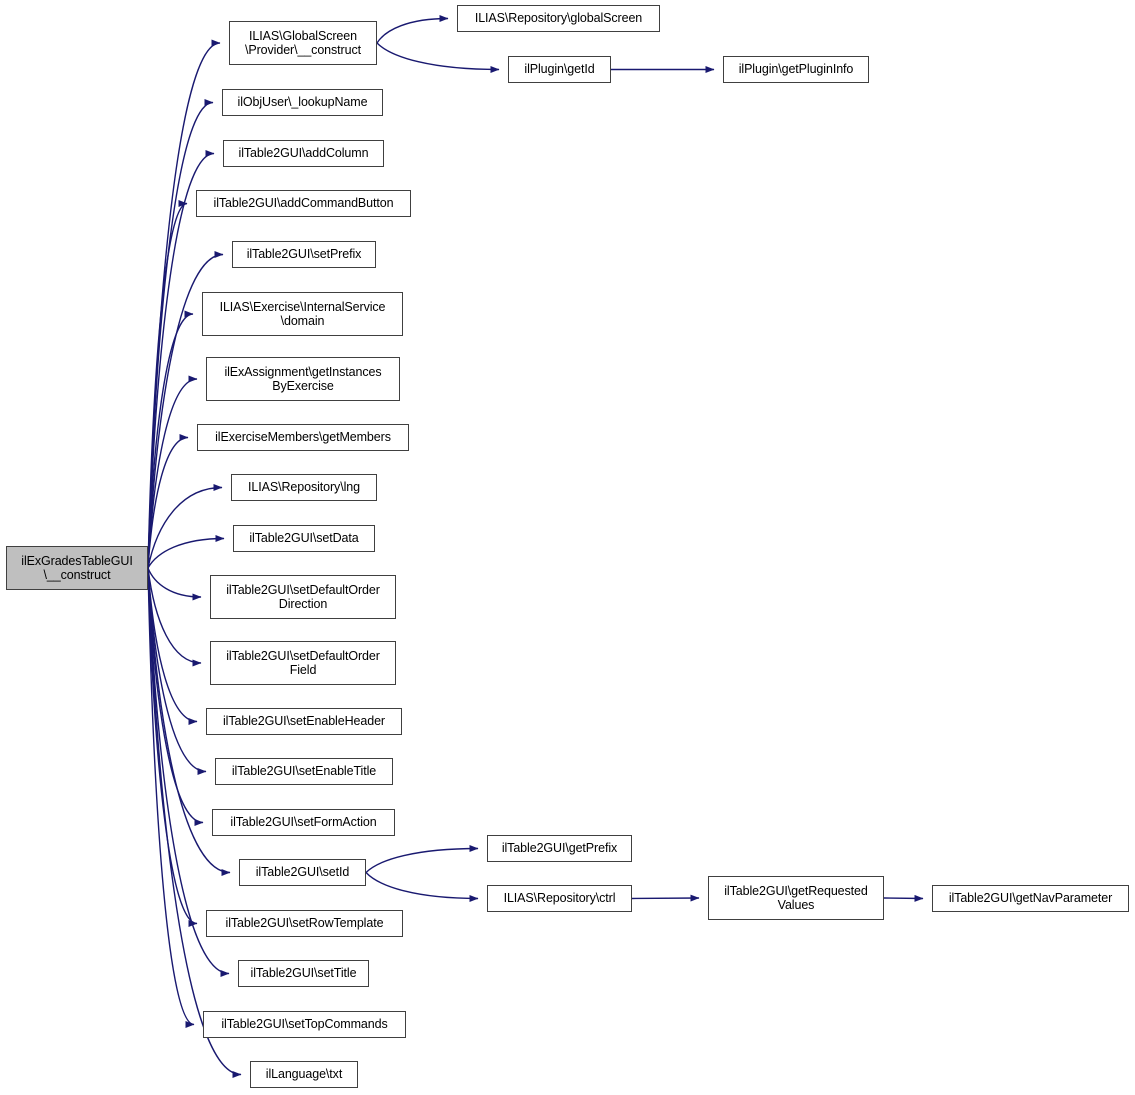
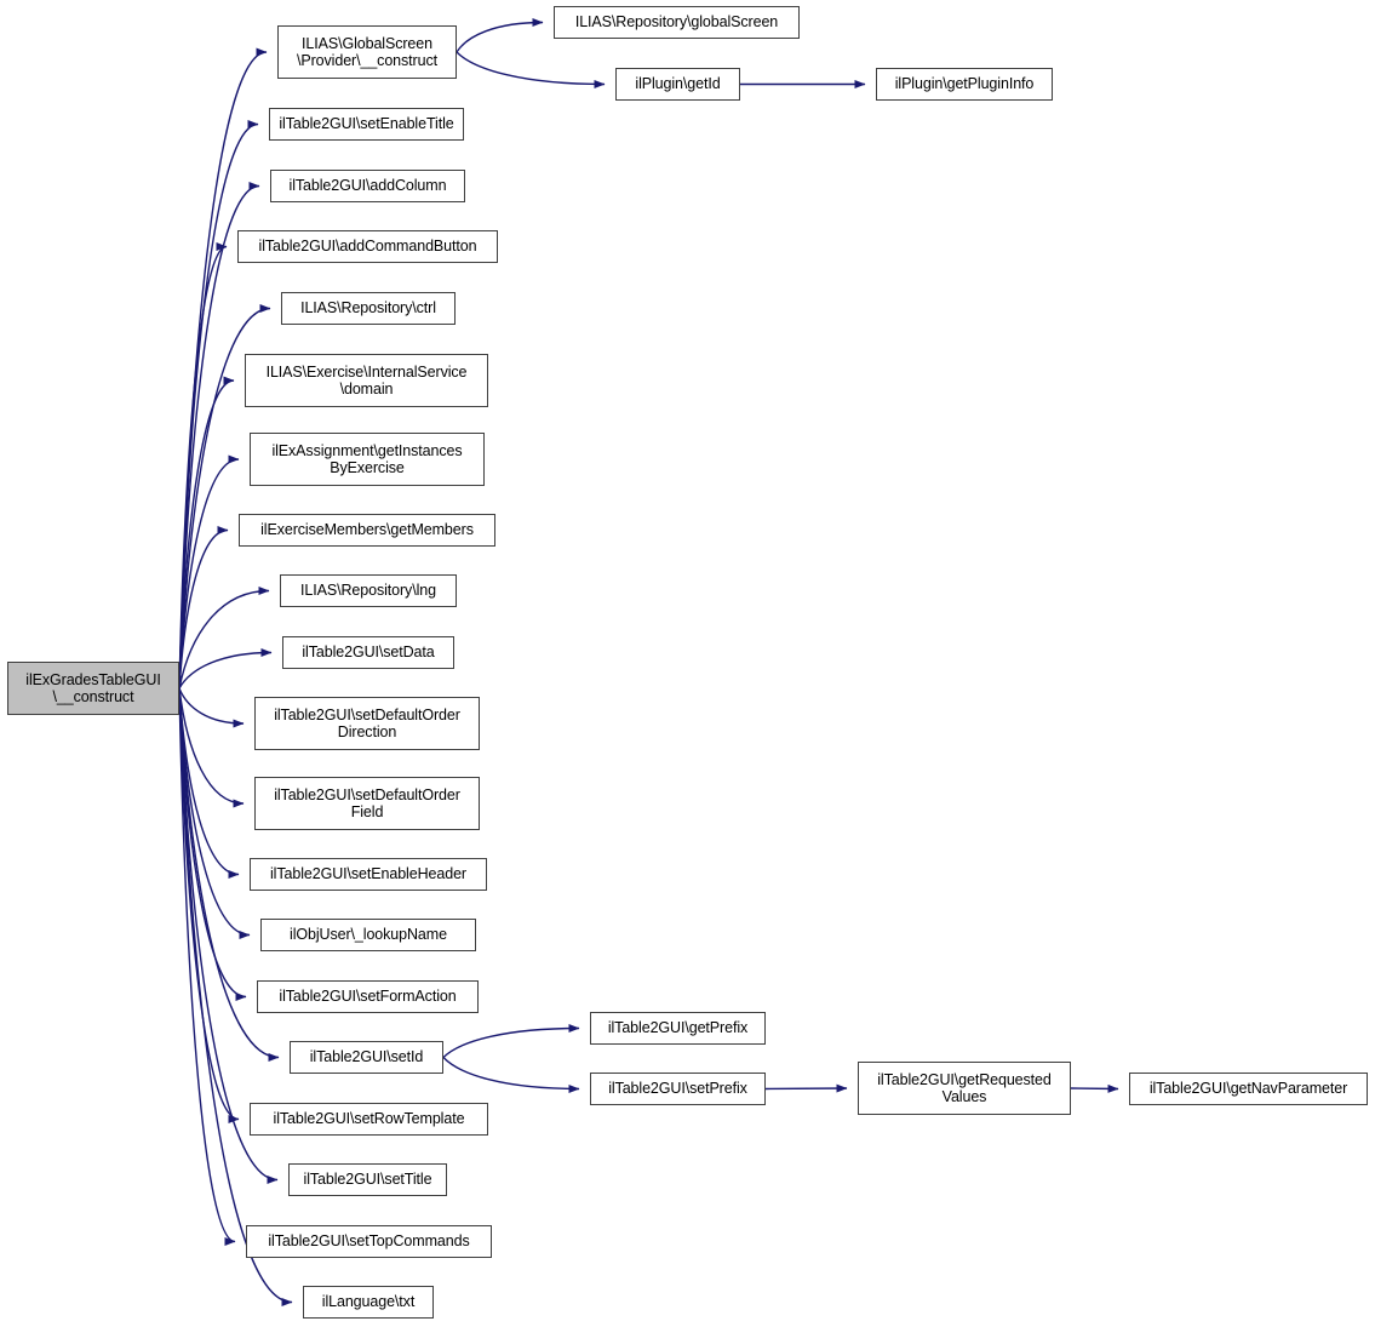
  ilExGradesTableGUI
  \__construct
  ILIAS\GlobalScreen
  \Provider\__construct
- ilObjUser\_lookupName
+ ilTable2GUI\setEnableTitle
  ilTable2GUI\addColumn
  ilTable2GUI\addCommandButton
- ilTable2GUI\setPrefix
+ ILIAS\Repository\ctrl
  ILIAS\Exercise\InternalService
  \domain
  ilExAssignment\getInstances
  ByExercise
  ilExerciseMembers\getMembers
  ILIAS\Repository\lng
  ilTable2GUI\setData
  ilTable2GUI\setDefaultOrder
  Direction
  ilTable2GUI\setDefaultOrder
  Field
  ilTable2GUI\setEnableHeader
- ilTable2GUI\setEnableTitle
+ ilObjUser\_lookupName
  ilTable2GUI\setFormAction
  ilTable2GUI\setId
  ilTable2GUI\setRowTemplate
  ilTable2GUI\setTitle
  ilTable2GUI\setTopCommands
  ilLanguage\txt
  ILIAS\Repository\globalScreen
  ilPlugin\getId
  ilPlugin\getPluginInfo
  ilTable2GUI\getPrefix
- ILIAS\Repository\ctrl
+ ilTable2GUI\setPrefix
  ilTable2GUI\getRequested
  Values
  ilTable2GUI\getNavParameter
